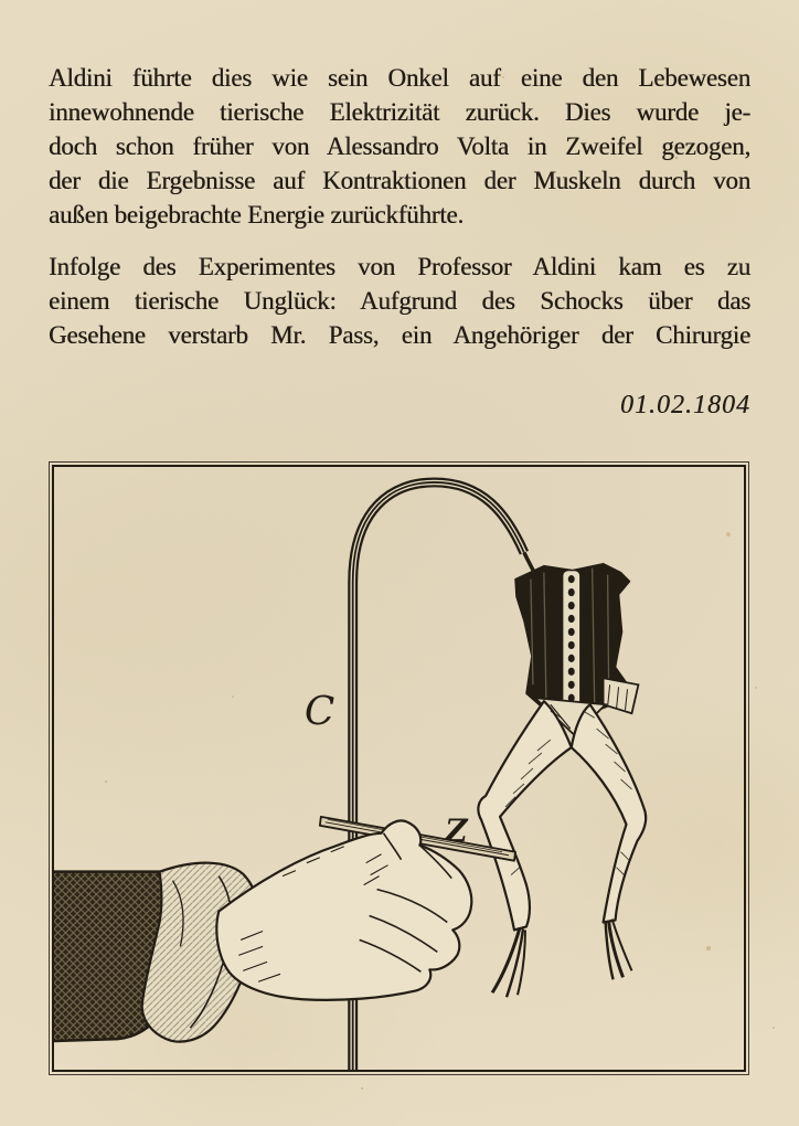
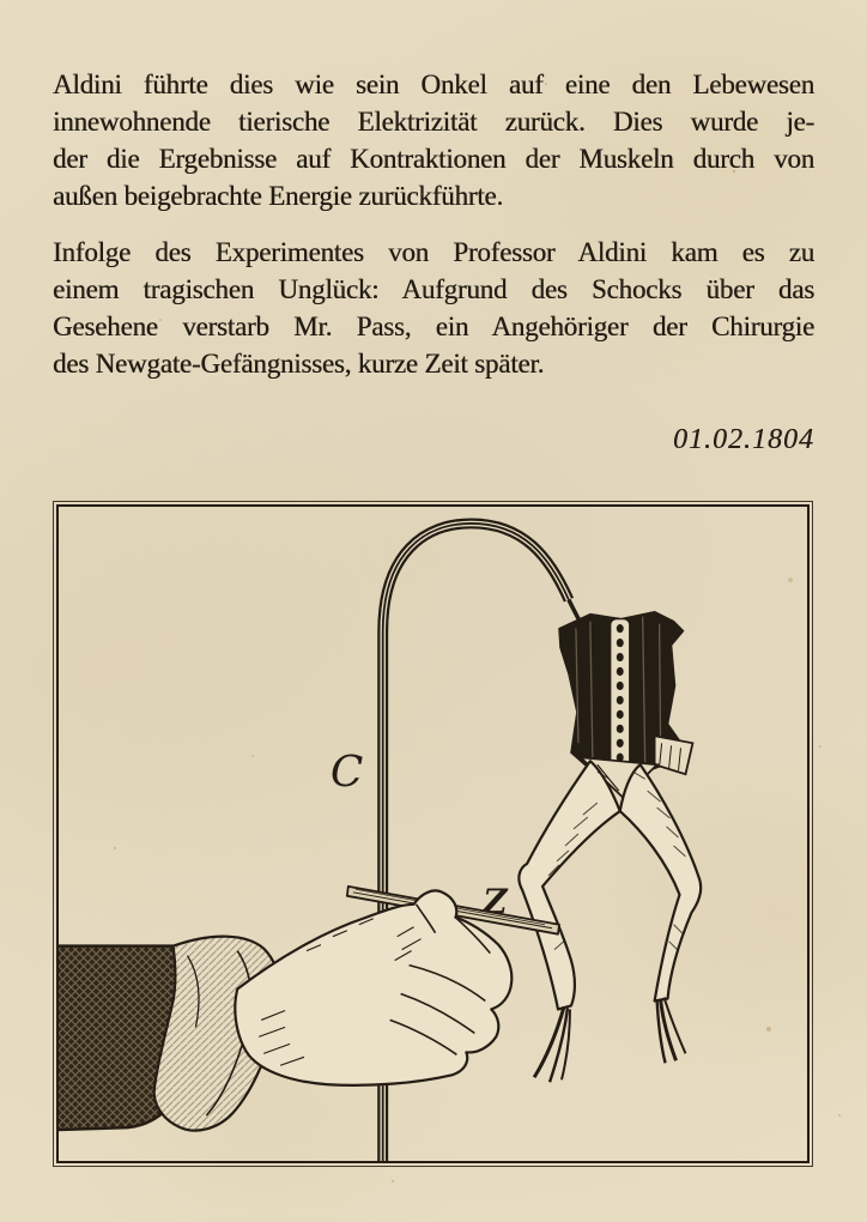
  Aldini führte dies wie sein Onkel auf eine den Lebewesen
  innewohnende tierische Elektrizität zurück. Dies wurde je-
- doch schon früher von Alessandro Volta in Zweifel gezogen,
  der die Ergebnisse auf Kontraktionen der Muskeln durch von
  außen beigebrachte Energie zurückführte.
  Infolge des Experimentes von Professor Aldini kam es zu
- einem tierische Unglück: Aufgrund des Schocks über das
+ einem tragischen Unglück: Aufgrund des Schocks über das
  Gesehene verstarb Mr. Pass, ein Angehöriger der Chirurgie
+ des Newgate-Gefängnisses, kurze Zeit später.
  01.02.1804
  C
  Z
